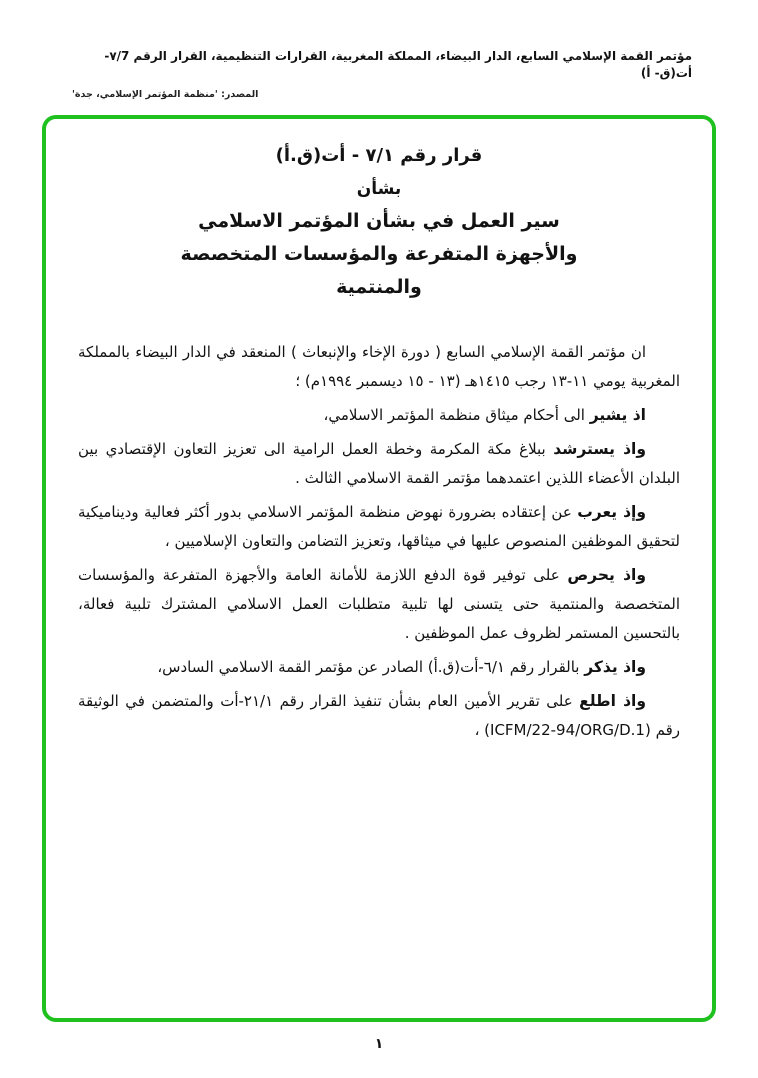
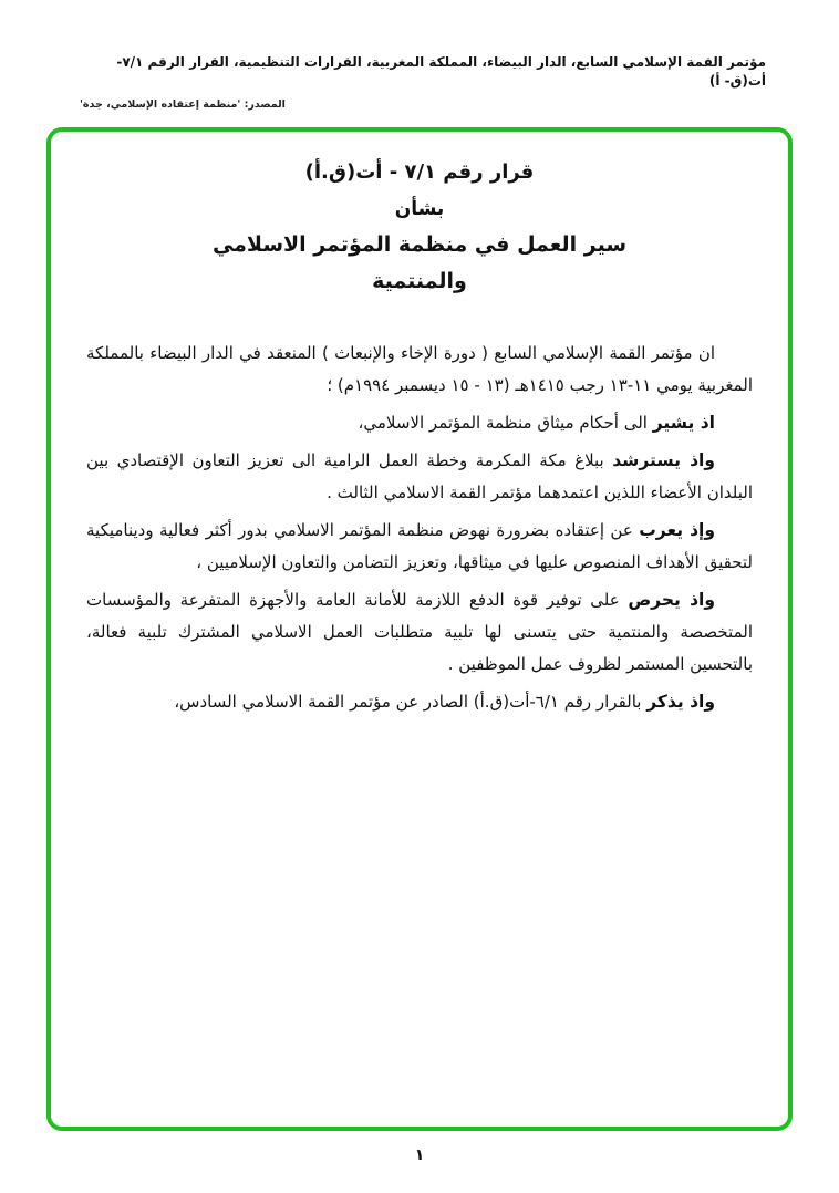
- مؤتمر القمة الإسلامي السابع، الدار البيضاء، المملكة المغربية، القرارات التنظيمية، القرار الرقم ٧/7- أت(ق- أ)
+ مؤتمر القمة الإسلامي السابع، الدار البيضاء، المملكة المغربية، القرارات التنظيمية، القرار الرقم ٧/١- أت(ق- أ)
- المصدر: 'منظمة المؤتمر الإسلامي، جدة'
+ المصدر: 'منظمة إعتقاده الإسلامي، جدة'
  قرار رقم ٧/١ - أت(ق.أ)
  بشأن
- سير العمل في بشأن المؤتمر الاسلامي
+ سير العمل في منظمة المؤتمر الاسلامي
- والأجهزة المتفرعة والمؤسسات المتخصصة
  والمنتمية
  ان مؤتمر القمة الإسلامي السابع ( دورة الإخاء والإنبعاث ) المنعقد في الدار البيضاء بالمملكة المغربية يومي ١١-١٣ رجب ١٤١٥هـ (١٣ - ١٥ ديسمبر ١٩٩٤م) ؛
  اذ يشير الى أحكام ميثاق منظمة المؤتمر الاسلامي،
  واذ يسترشد ببلاغ مكة المكرمة وخطة العمل الرامية الى تعزيز التعاون الإقتصادي بين البلدان الأعضاء اللذين اعتمدهما مؤتمر القمة الاسلامي الثالث .
- وإذ يعرب عن إعتقاده بضرورة نهوض منظمة المؤتمر الاسلامي بدور أكثر فعالية وديناميكية لتحقيق الموظفين المنصوص عليها في ميثاقها، وتعزيز التضامن والتعاون الإسلاميين ،
+ وإذ يعرب عن إعتقاده بضرورة نهوض منظمة المؤتمر الاسلامي بدور أكثر فعالية وديناميكية لتحقيق الأهداف المنصوص عليها في ميثاقها، وتعزيز التضامن والتعاون الإسلاميين ،
  واذ يحرص على توفير قوة الدفع اللازمة للأمانة العامة والأجهزة المتفرعة والمؤسسات المتخصصة والمنتمية حتى يتسنى لها تلبية متطلبات العمل الاسلامي المشترك تلبية فعالة، بالتحسين المستمر لظروف عمل الموظفين .
  واذ يذكر بالقرار رقم ٦/١-أت(ق.أ) الصادر عن مؤتمر القمة الاسلامي السادس،
- واذ اطلع على تقرير الأمين العام بشأن تنفيذ القرار رقم ٢١/١-أت والمتضمن في الوثيقة رقم (ICFM/22-94/ORG/D.1) ،
  ١
